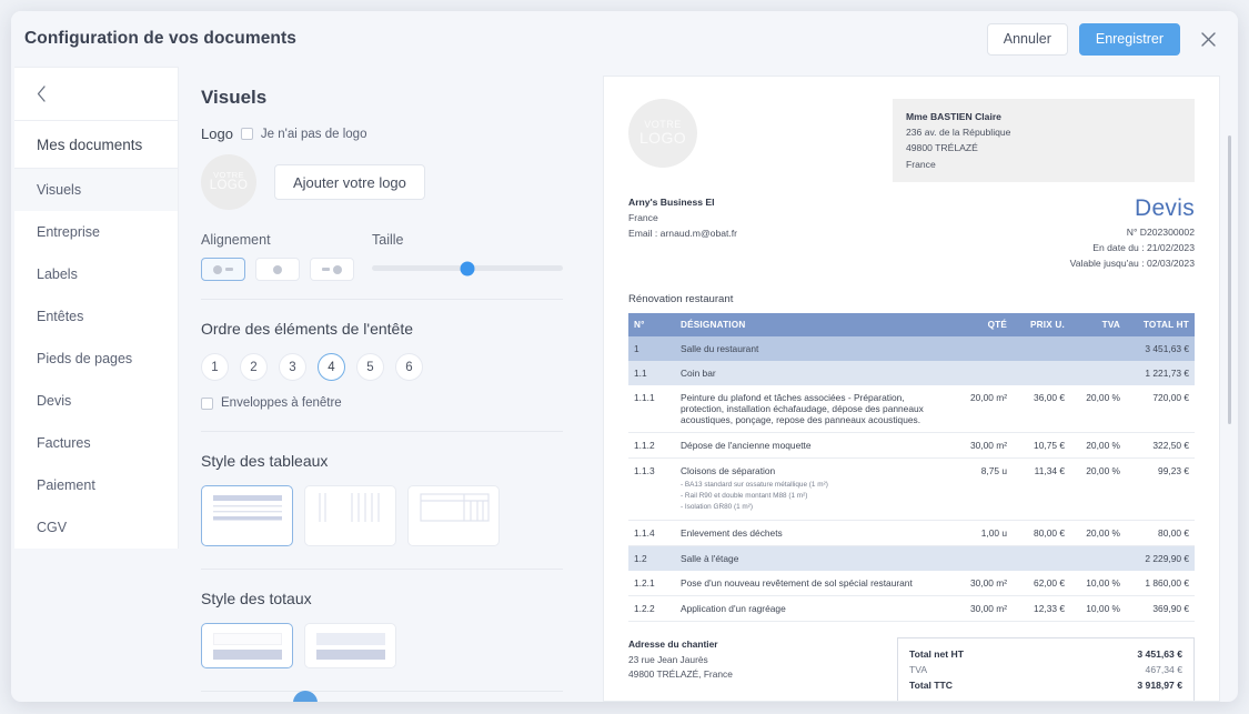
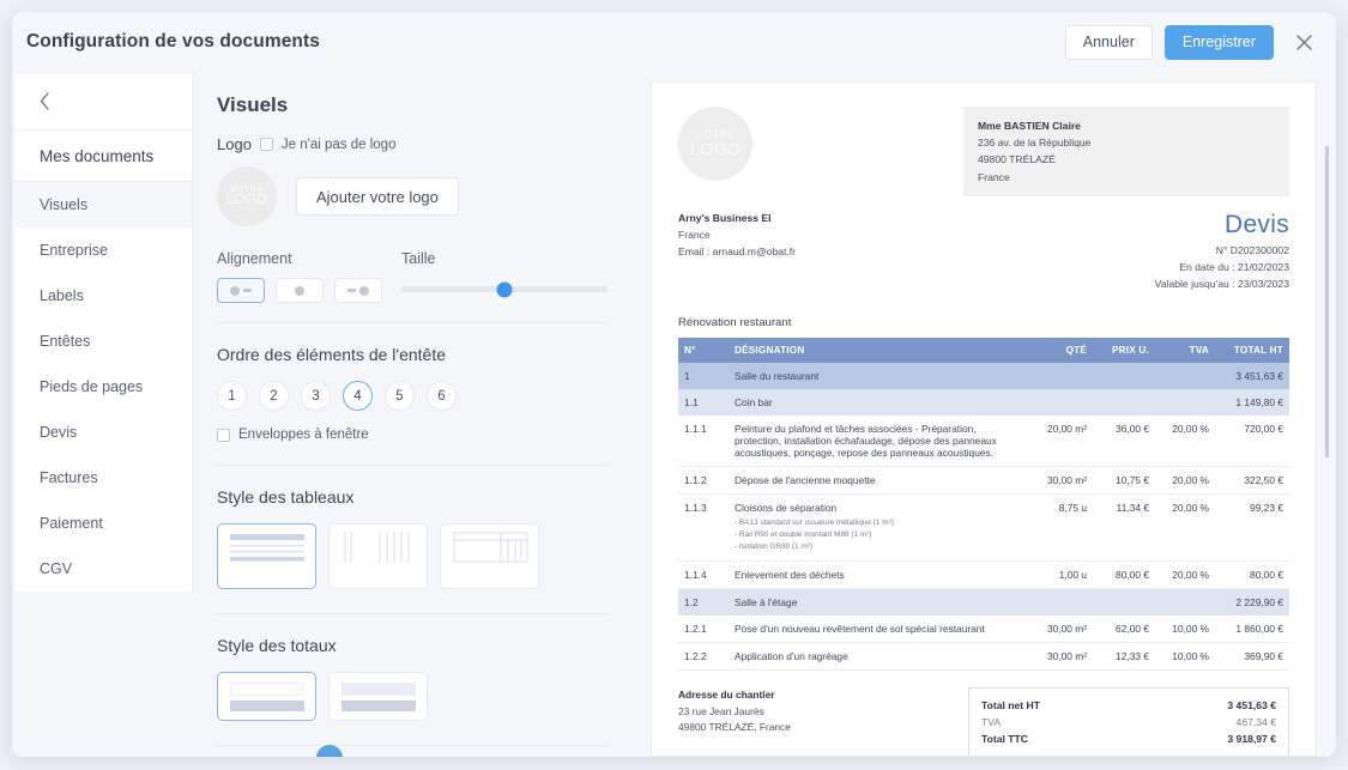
  Configuration de vos documents
  Annuler
  Enregistrer
  Mes documents
  Visuels
  Entreprise
  Labels
  Entêtes
  Pieds de pages
  Devis
  Factures
  Paiement
  CGV
  Visuels
  Logo
  Je n'ai pas de logo
  Ajouter votre logo
  Alignement
  Taille
  Ordre des éléments de l'entête
  1
  2
  3
  4
  5
  6
  Enveloppes à fenêtre
  Style des tableaux
  Style des totaux
  Mme BASTIEN Claire
  236 av. de la République
  49800 TRÉLAZÉ
  France
  Arny's Business EI
  France
  Email : arnaud.m@obat.fr
  Devis
  N° D202300002
  En date du : 21/02/2023
- Valable jusqu'au : 02/03/2023
+ Valable jusqu'au : 23/03/2023
  Rénovation restaurant
  N°	DÉSIGNATION	QTÉ	PRIX U.	TVA	TOTAL HT
  1	Salle du restaurant				3 451,63 €
- 1.1	Coin bar				1 221,73 €
+ 1.1	Coin bar				1 149,80 €
  1.1.1	Peinture du plafond et tâches associées - Préparation, protection, installation échafaudage, dépose des panneaux acoustiques, ponçage, repose des panneaux acoustiques.	20,00 m²	36,00 €	20,00 %	720,00 €
  1.1.2	Dépose de l'ancienne moquette	30,00 m²	10,75 €	20,00 %	322,50 €
  1.1.4	Enlevement des déchets	1,00 u	80,00 €	20,00 %	80,00 €
  1.2	Salle à l'étage				2 229,90 €
  1.2.1	Pose d'un nouveau revêtement de sol spécial restaurant	30,00 m²	62,00 €	10,00 %	1 860,00 €
  1.2.2	Application d'un ragréage	30,00 m²	12,33 €	10,00 %	369,90 €
  Adresse du chantier
  23 rue Jean Jaurès
  49800 TRÉLAZÉ, France
  Total net HT
  3 451,63 €
  TVA
  467,34 €
  Total TTC
  3 918,97 €
